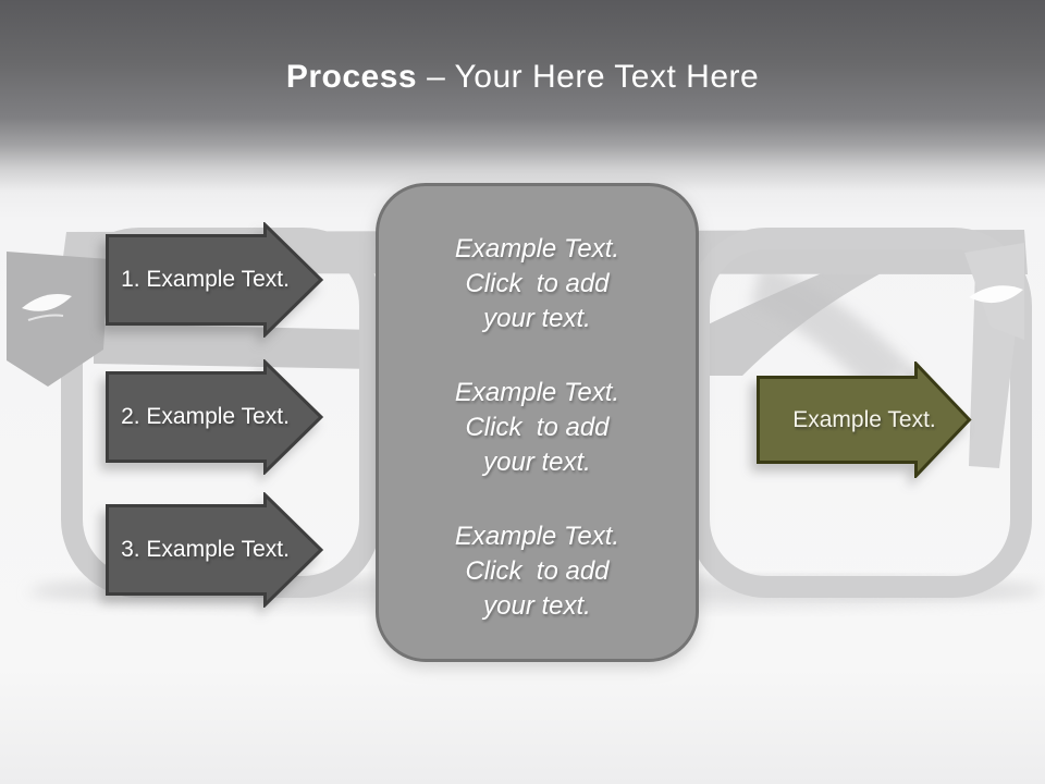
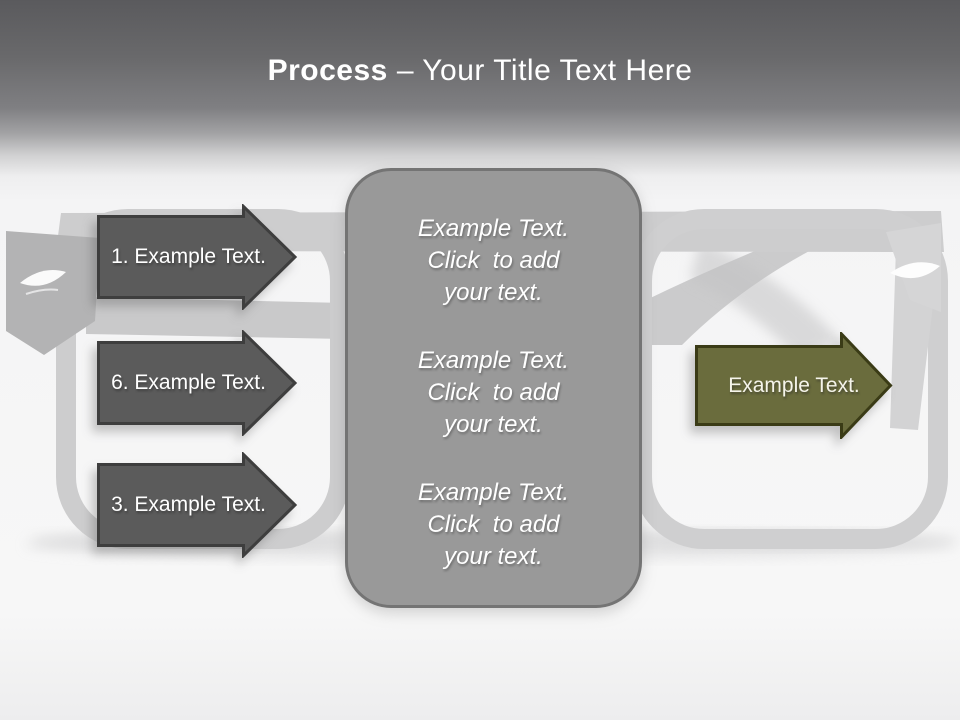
- Process – Your Here Text Here
+ Process – Your Title Text Here
  1. Example Text.
- 2. Example Text.
+ 6. Example Text.
  3. Example Text.
  Example Text.
  Click to add
  your text.
  Example Text.
  Click to add
  your text.
  Example Text.
  Click to add
  your text.
  Example Text.
